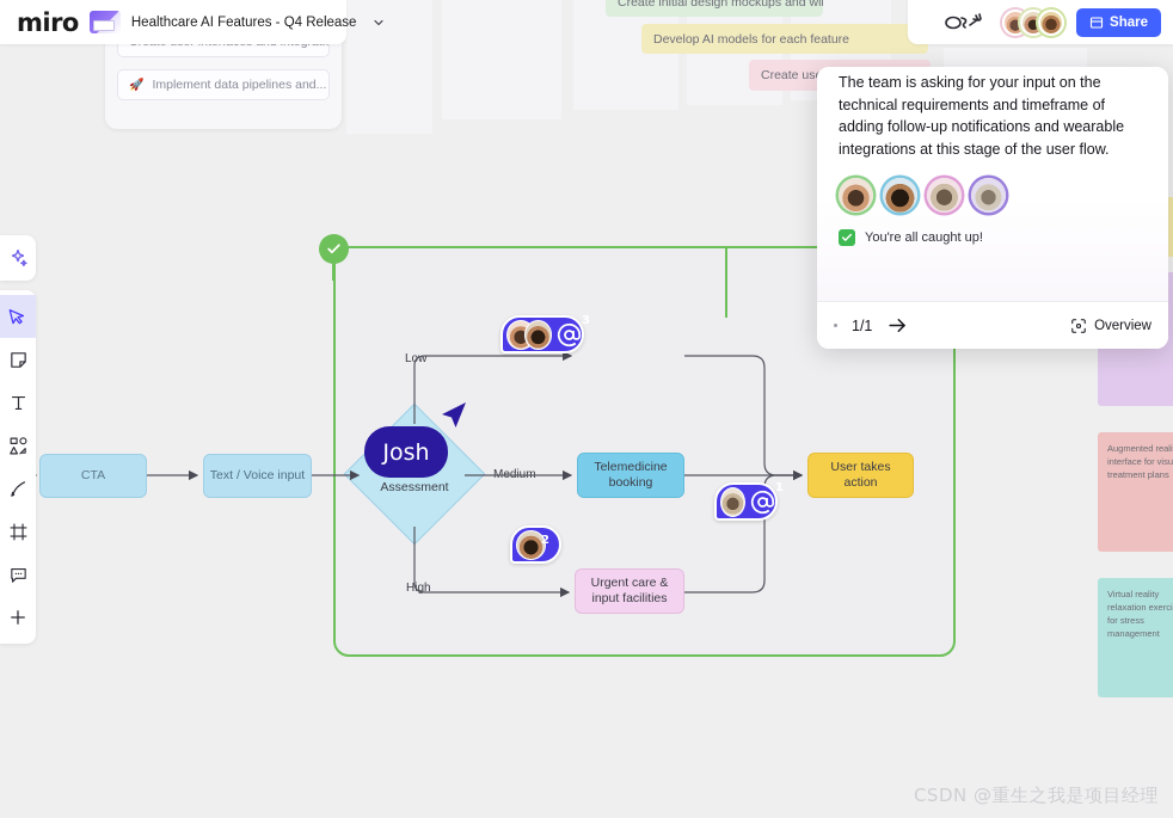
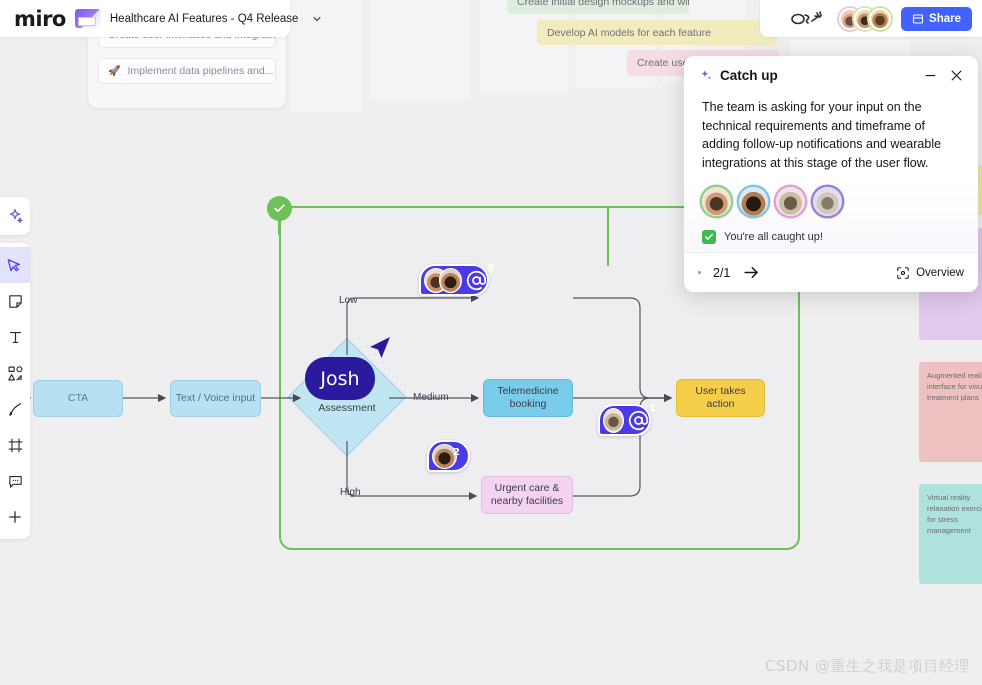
  Create initial design mockups and wi
  Develop AI models for each feature
  Create us
  🚀
  Implement data pipelines and...
  Augmented reali interface for visu treatment plans
  Virtual reality relaxation exerci for stress management
  CTA
  Text / Voice input
  Assessment
  Josh
  Telemedicine booking
- Urgent care & input facilities
+ Urgent care & nearby facilities
  User takes action
  Low
  Hgh
  3
  2
  1
  miro
  Healthcare AI Features - Q4 Release
  Share
+ Catch up
  The team is asking for your input on the technical requirements and timeframe of adding follow-up notifications and wearable integrations at this stage of the user flow.
  You're all caught up!
- 1/1
+ 2/1
  Overview
  CSDN @重生之我是项目经理
